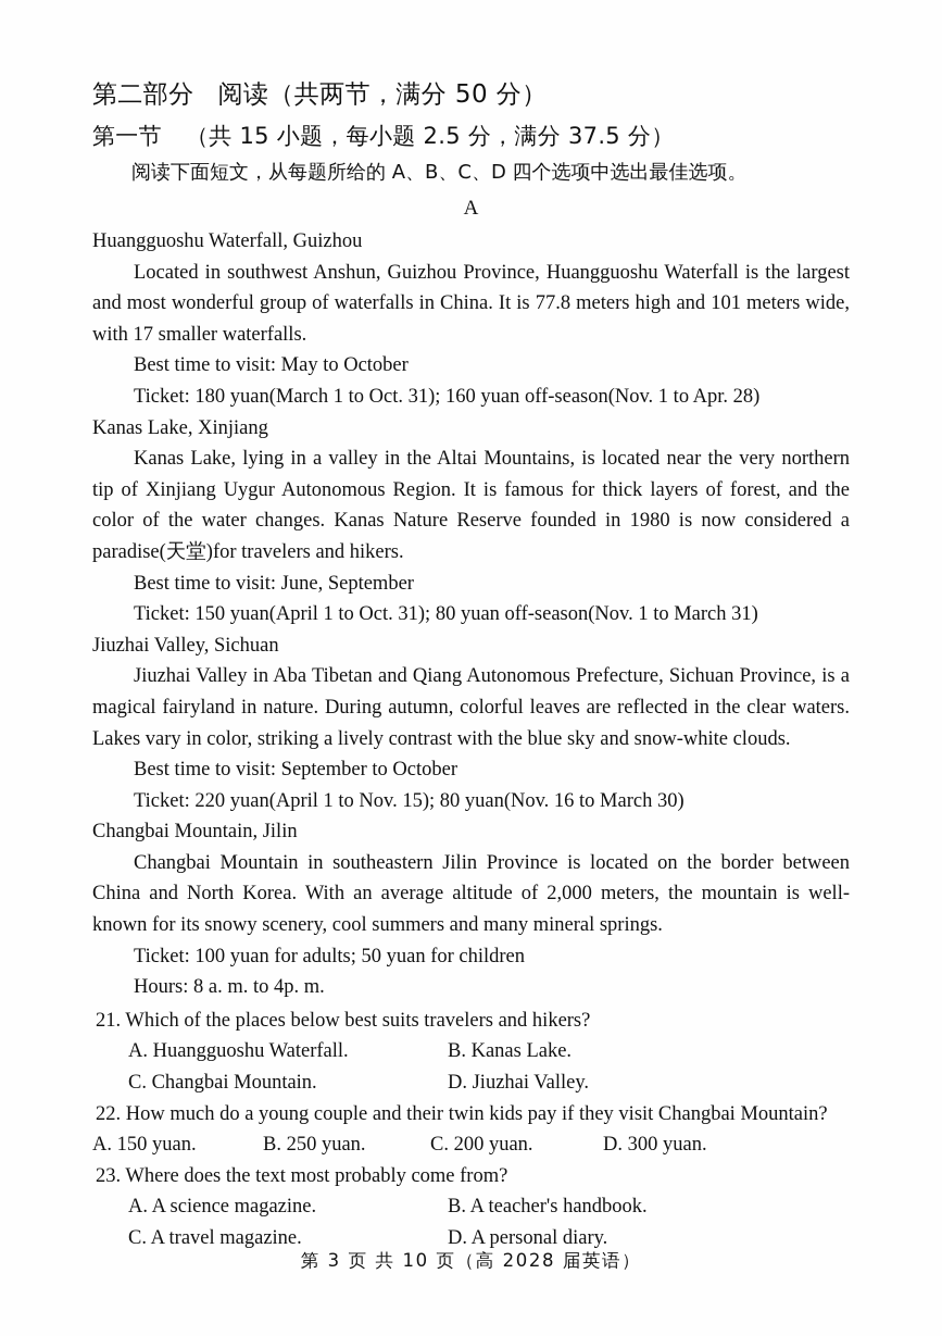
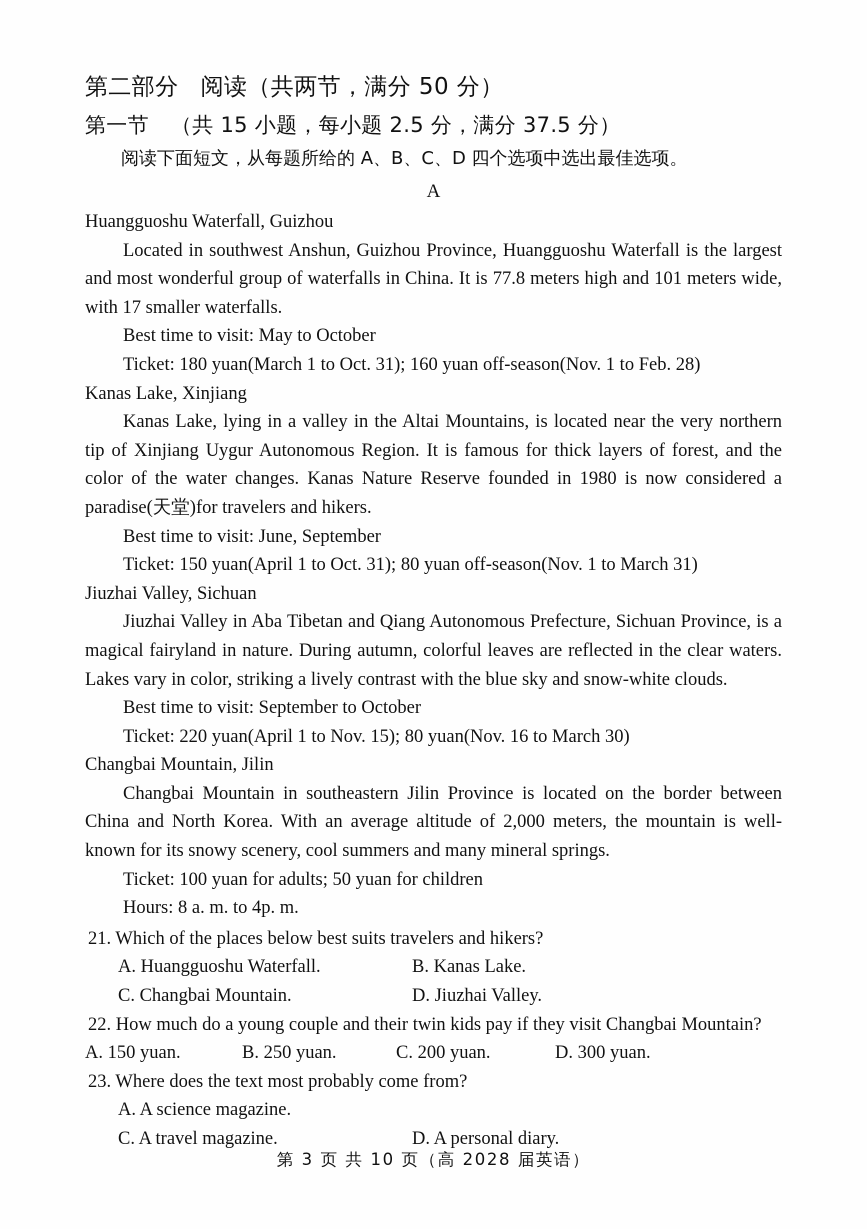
  第二部分 阅读（共两节，满分 50 分）
  第一节 （共 15 小题，每小题 2.5 分，满分 37.5 分）
  阅读下面短文，从每题所给的 A、B、C、D 四个选项中选出最佳选项。
  A
  Huangguoshu Waterfall, Guizhou
  Located in southwest Anshun, Guizhou Province, Huangguoshu Waterfall is the largest and most wonderful group of waterfalls in China. It is 77.8 meters high and 101 meters wide, with 17 smaller waterfalls.
  Best time to visit: May to October
- Ticket: 180 yuan(March 1 to Oct. 31); 160 yuan off-season(Nov. 1 to Apr. 28)
+ Ticket: 180 yuan(March 1 to Oct. 31); 160 yuan off-season(Nov. 1 to Feb. 28)
  Kanas Lake, Xinjiang
  Kanas Lake, lying in a valley in the Altai Mountains, is located near the very northern tip of Xinjiang Uygur Autonomous Region. It is famous for thick layers of forest, and the color of the water changes. Kanas Nature Reserve founded in 1980 is now considered a paradise(天堂)for travelers and hikers.
  Best time to visit: June, September
  Ticket: 150 yuan(April 1 to Oct. 31); 80 yuan off-season(Nov. 1 to March 31)
  Jiuzhai Valley, Sichuan
  Jiuzhai Valley in Aba Tibetan and Qiang Autonomous Prefecture, Sichuan Province, is a magical fairyland in nature. During autumn, colorful leaves are reflected in the clear waters. Lakes vary in color, striking a lively contrast with the blue sky and snow-white clouds.
  Best time to visit: September to October
  Ticket: 220 yuan(April 1 to Nov. 15); 80 yuan(Nov. 16 to March 30)
  Changbai Mountain, Jilin
  Changbai Mountain in southeastern Jilin Province is located on the border between China and North Korea. With an average altitude of 2,000 meters, the mountain is well-known for its snowy scenery, cool summers and many mineral springs.
  Ticket: 100 yuan for adults; 50 yuan for children
  Hours: 8 a. m. to 4p. m.
  21. Which of the places below best suits travelers and hikers?
  A. Huangguoshu Waterfall.
  B. Kanas Lake.
  C. Changbai Mountain.
  D. Jiuzhai Valley.
  22. How much do a young couple and their twin kids pay if they visit Changbai Mountain?
  A. 150 yuan.
  B. 250 yuan.
  C. 200 yuan.
  D. 300 yuan.
  23. Where does the text most probably come from?
  A. A science magazine.
- B. A teacher's handbook.
  C. A travel magazine.
  D. A personal diary.
  第 3 页 共 10 页（高 2028 届英语）
